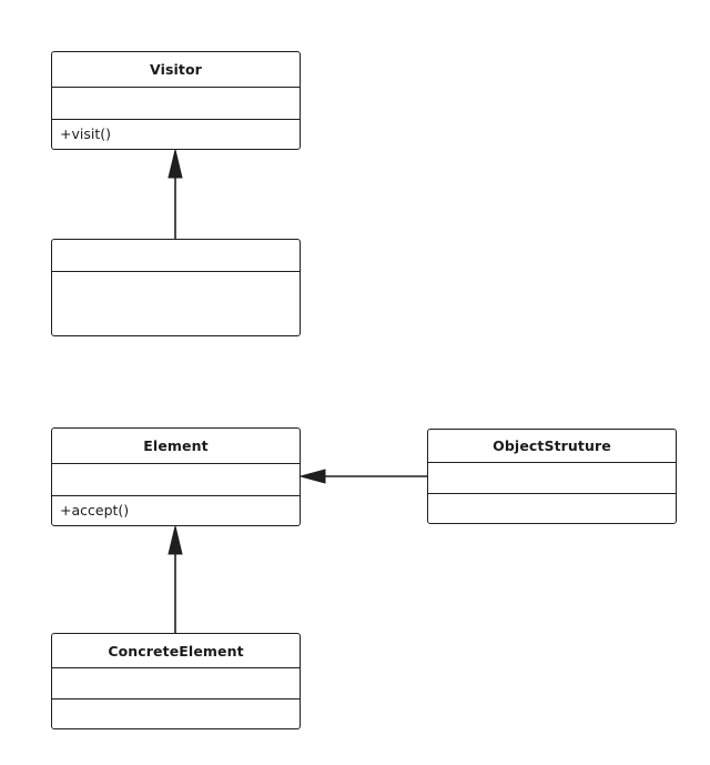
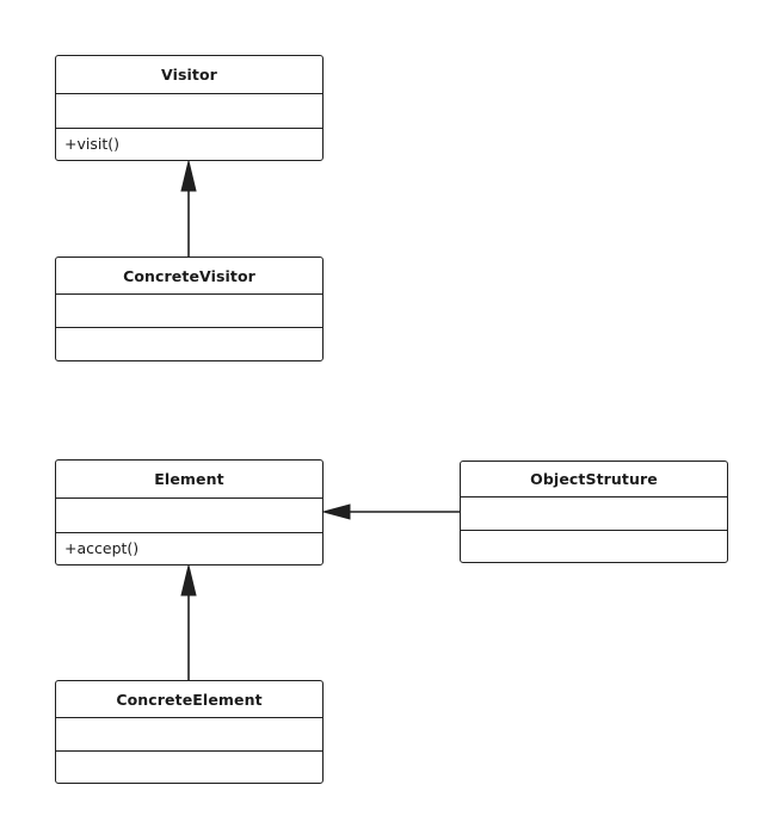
  Visitor
  +visit()
+ ConcreteVisitor
  Element
  +accept()
  ObjectStruture
  ConcreteElement
